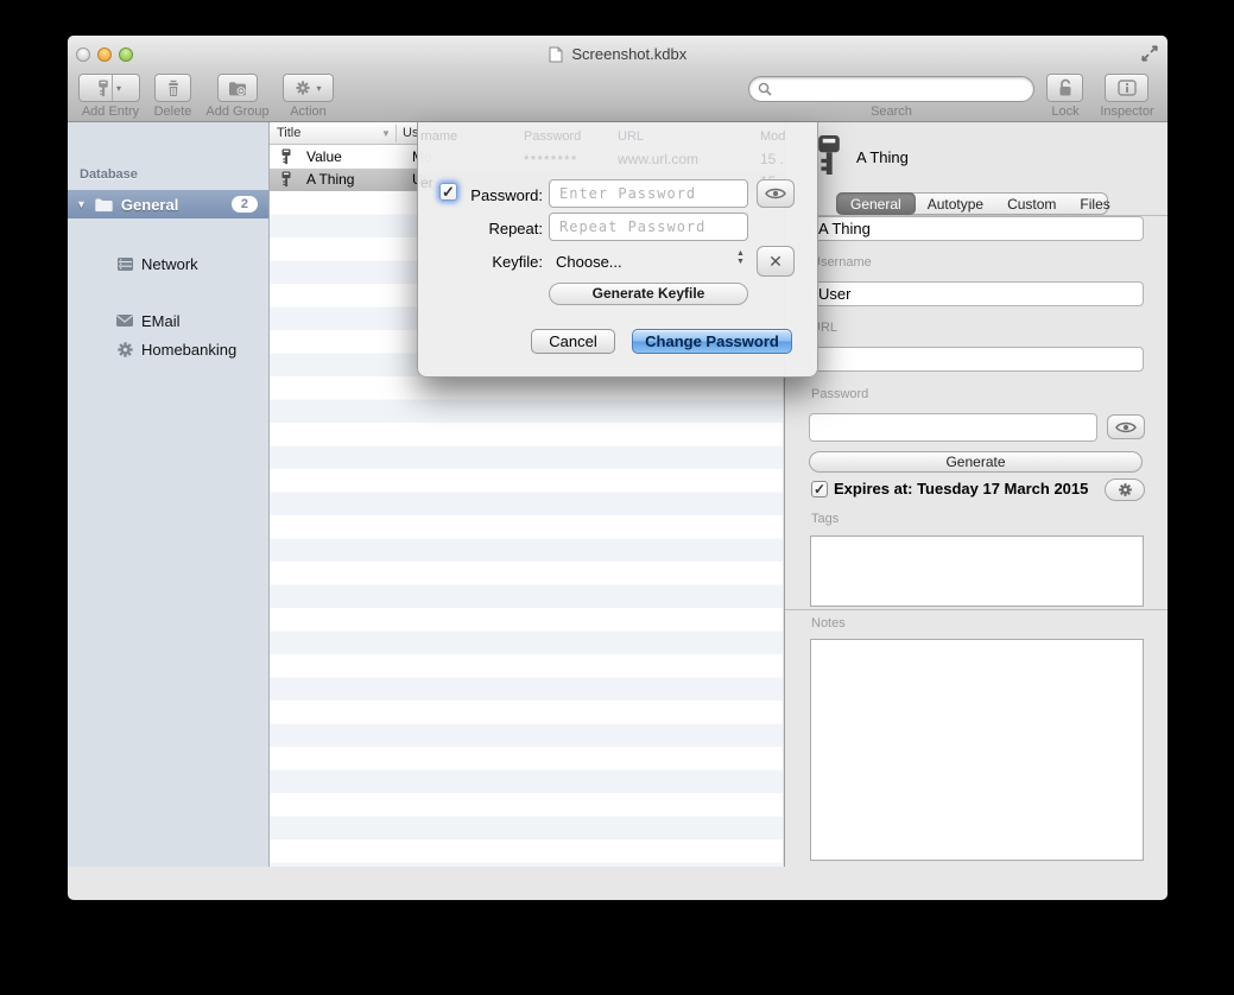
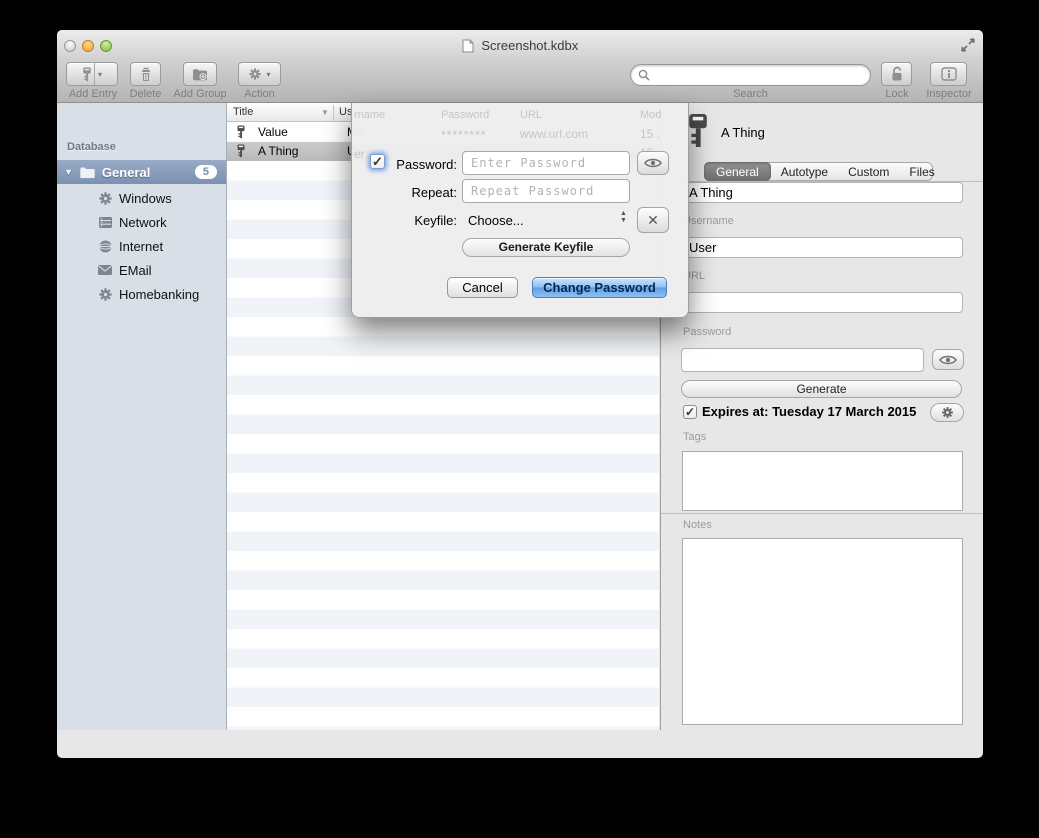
  Screenshot.kdbx
  ▾
  Add Entry
  Delete
  Add Group
  ▾
  Action
  Search
  Lock
  Inspector
  Database
  ▼
  General
- 2
+ 5
+ Windows
  Network
+ Internet
  EMail
  Homebanking
  Title
  ▼
  Us
  Value
  A Thing
  A Thing
  General
  Autotype
  Custom
  Files
  A Thing
  sername
  User
  Password
  Generate
  ✓
  Expires at: Tuesday 17 March 2015
  Tags
  Notes
  rname
  Password
  URL
  Mod
  ********
  www.url.com
  15 .
  er
  ✓
  Password:
  Enter Password
  Repeat:
  Repeat Password
  Keyfile:
  Choose...
  ✕
  Generate Keyfile
  Cancel
  Change Password
